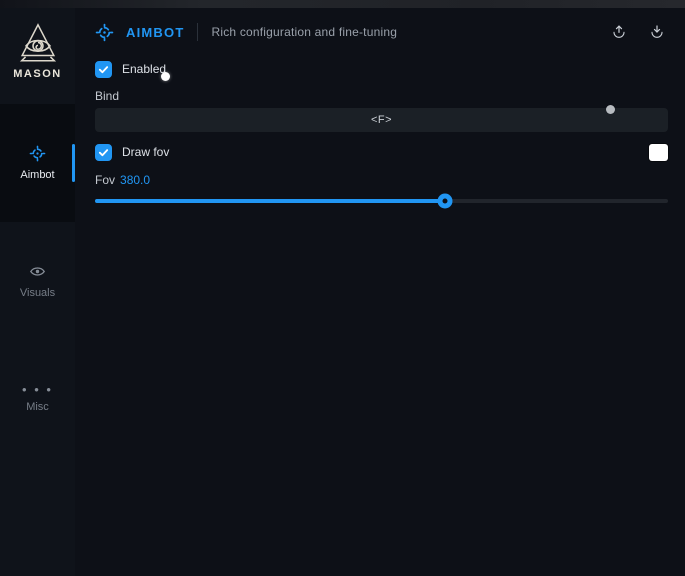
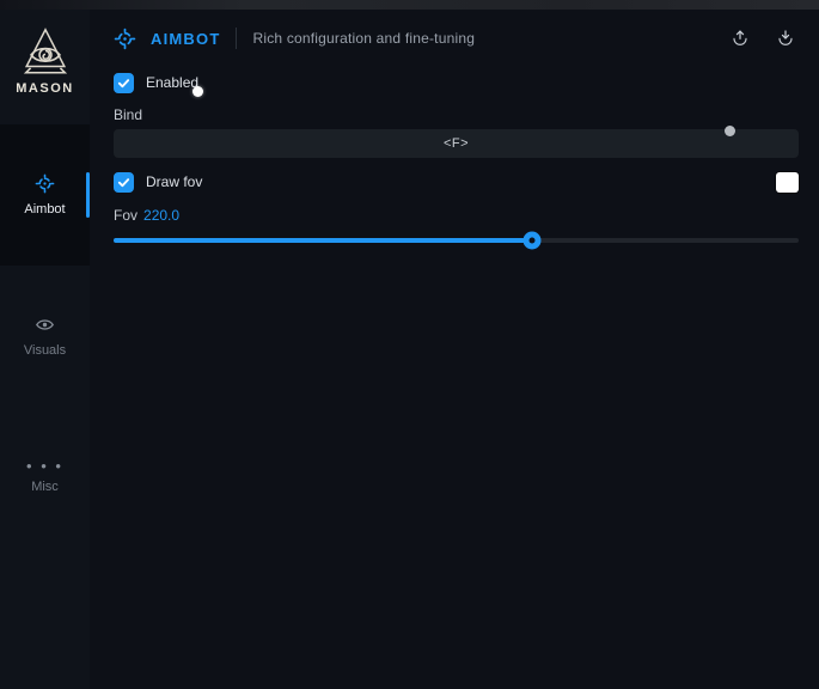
  MASON
  Aimbot
  Visuals
  • • •
  Misc
  AIMBOT
  Rich configuration and fine-tuning
  Enabled
  Bind
  <F>
  Draw fov
  Fov
- 380.0
+ 220.0
